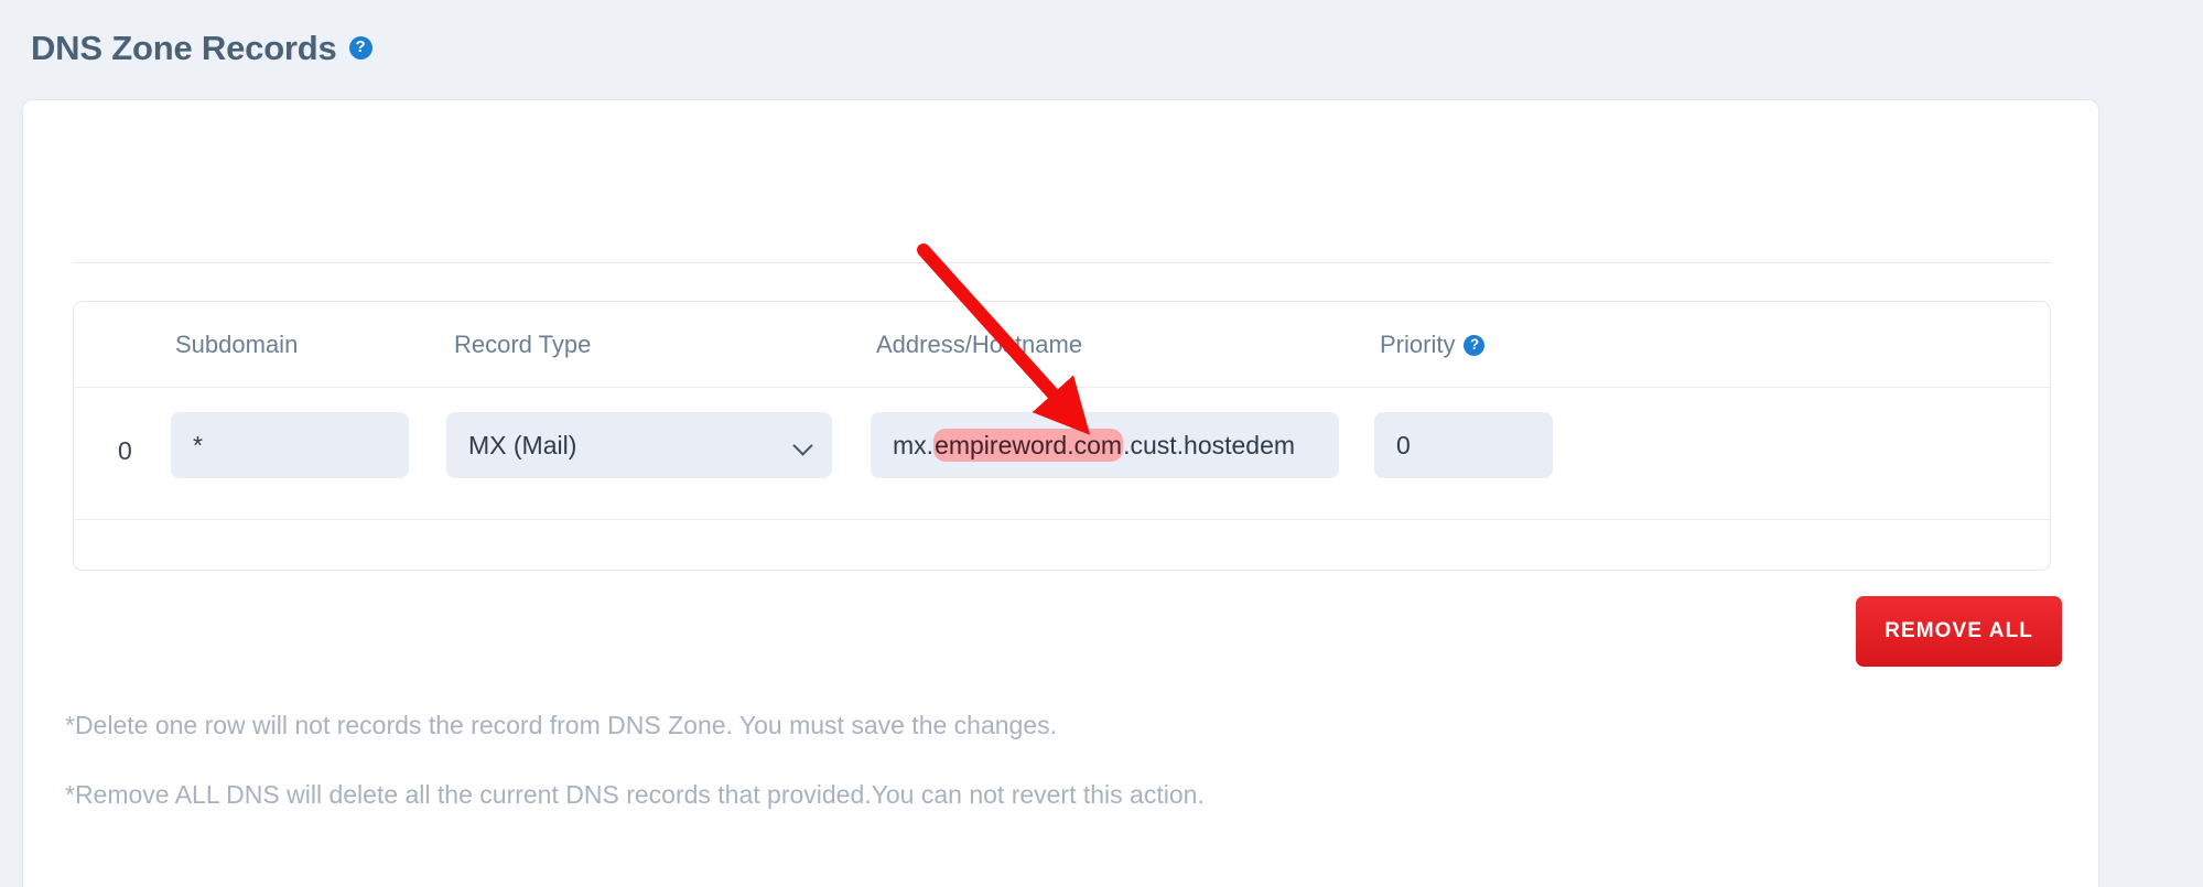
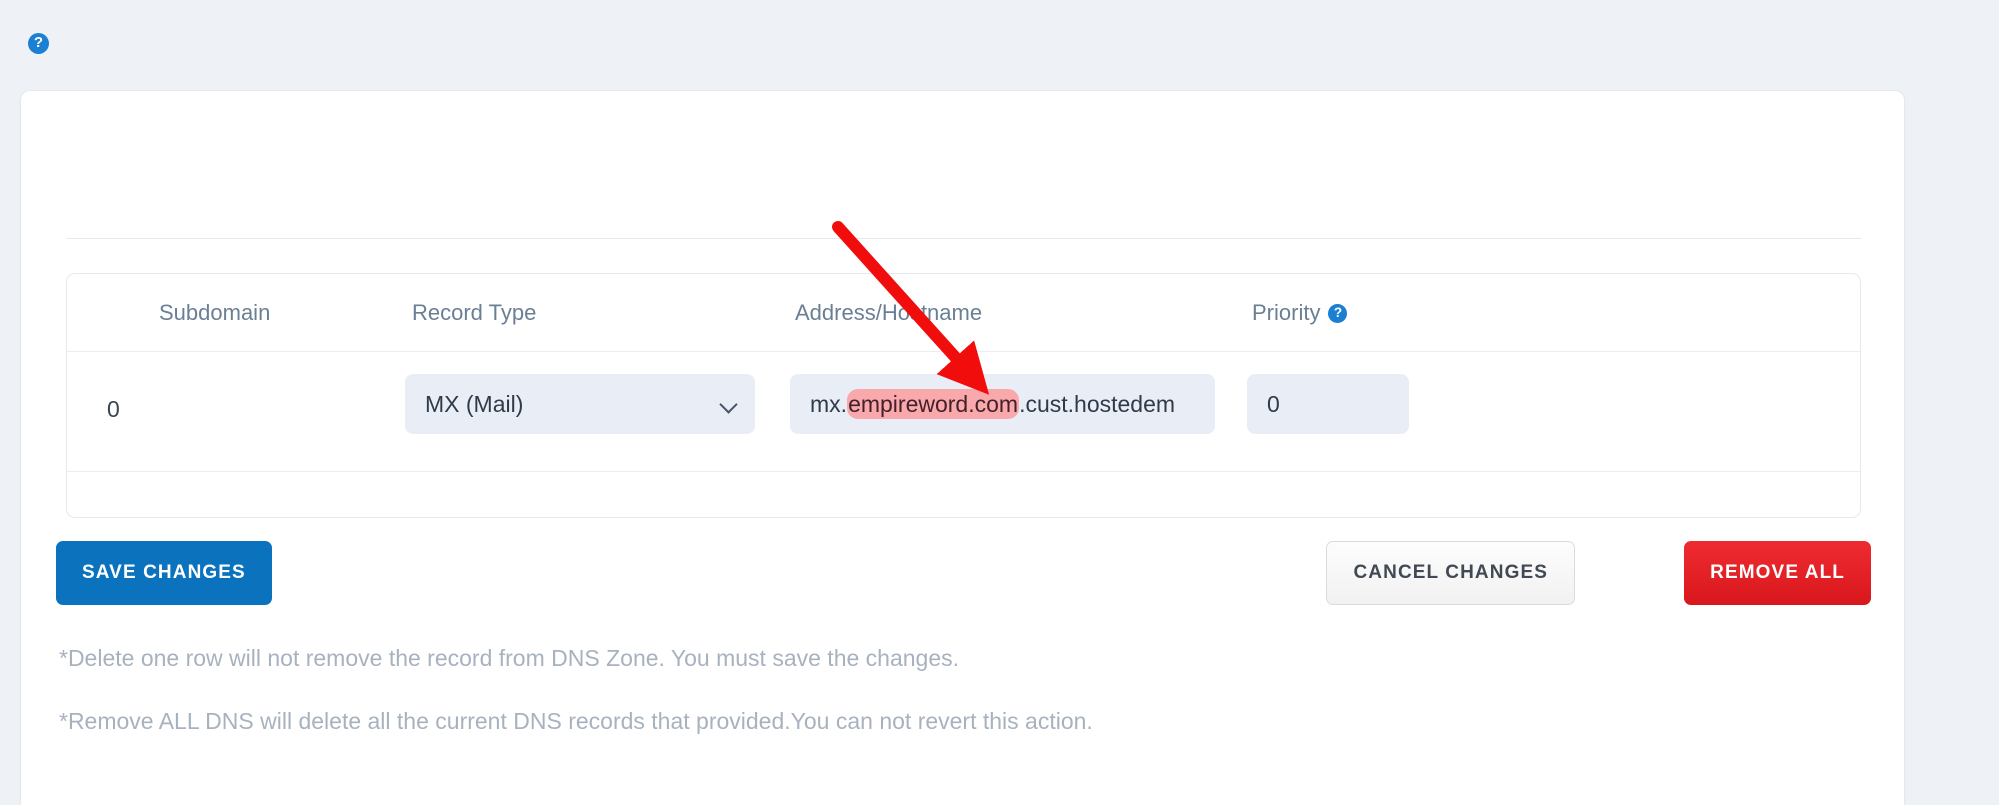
- DNS Zone Records
  ?
  Subdomain
  Record Type
  Address/Hotname
  Priority
  ?
  0
- *
  MX (Mail)
  mx.empireword.com.cust.hostedem
  0
+ SAVE CHANGES
+ CANCEL CHANGES
  REMOVE ALL
- *Delete one row will not records the record from DNS Zone. You must save the changes.
+ *Delete one row will not remove the record from DNS Zone. You must save the changes.
  *Remove ALL DNS will delete all the current DNS records that provided.You can not revert this action.
